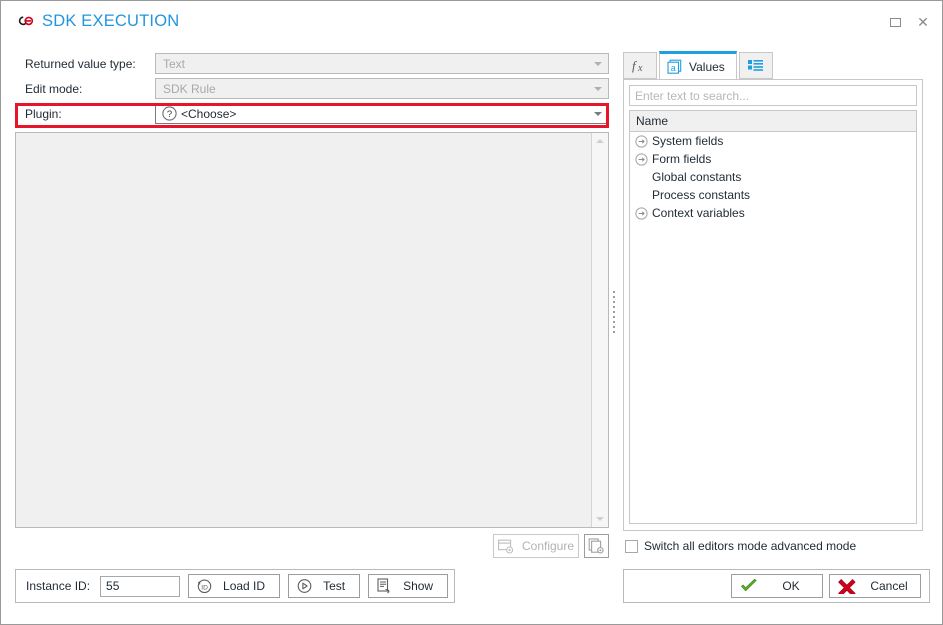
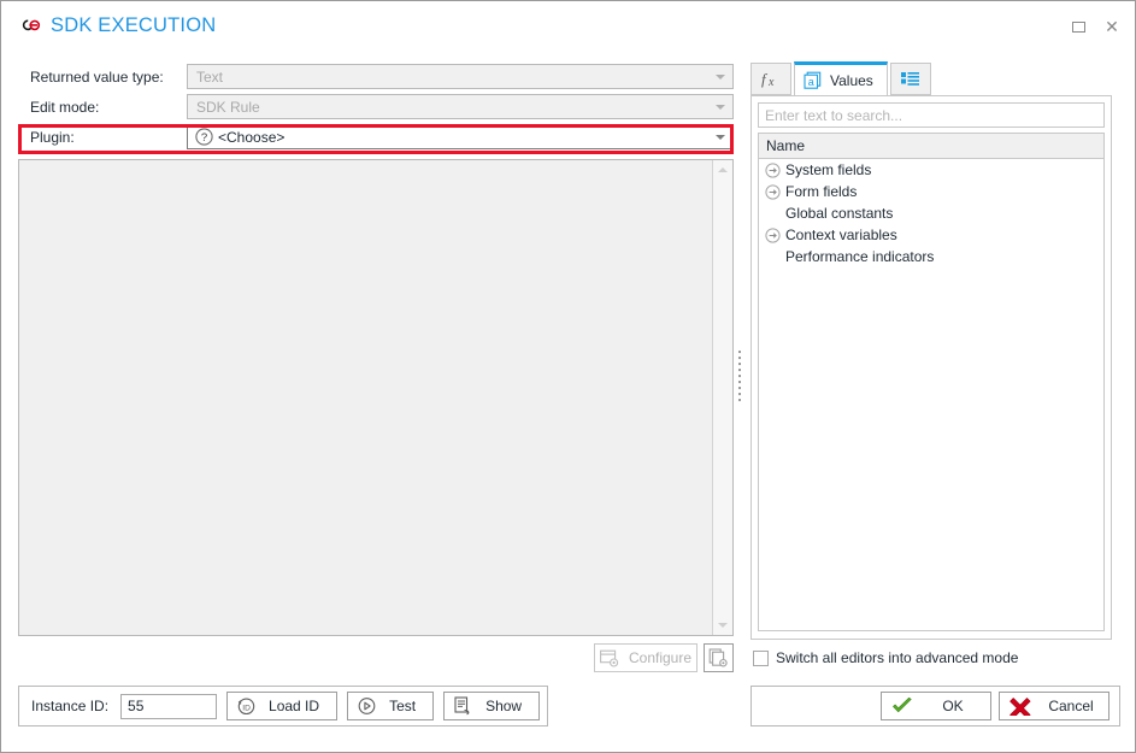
  SDK EXECUTION
  ✕
  Returned value type:
  Text
  Edit mode:
  SDK Rule
  Plugin:
  ?
  <Choose>
  Configure
  f
  x
  a
  Values
  Enter text to search...
  Name
  System fields
  Form fields
  Global constants
- Process constants
  Context variables
+ Performance indicators
- Switch all editors mode advanced mode
+ Switch all editors into advanced mode
  Instance ID:
  55
  Load ID
  Test
  Show
  OK
  Cancel
